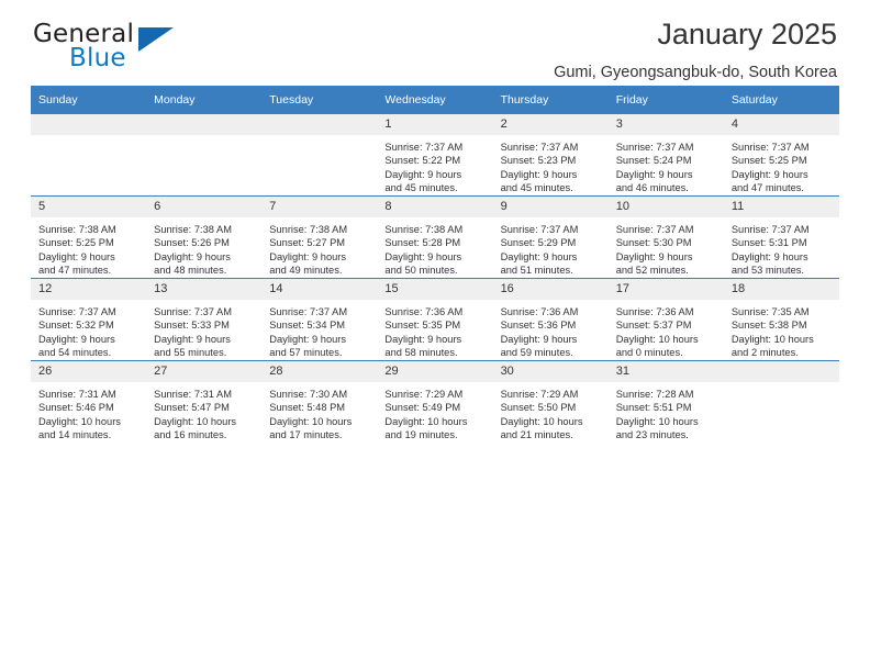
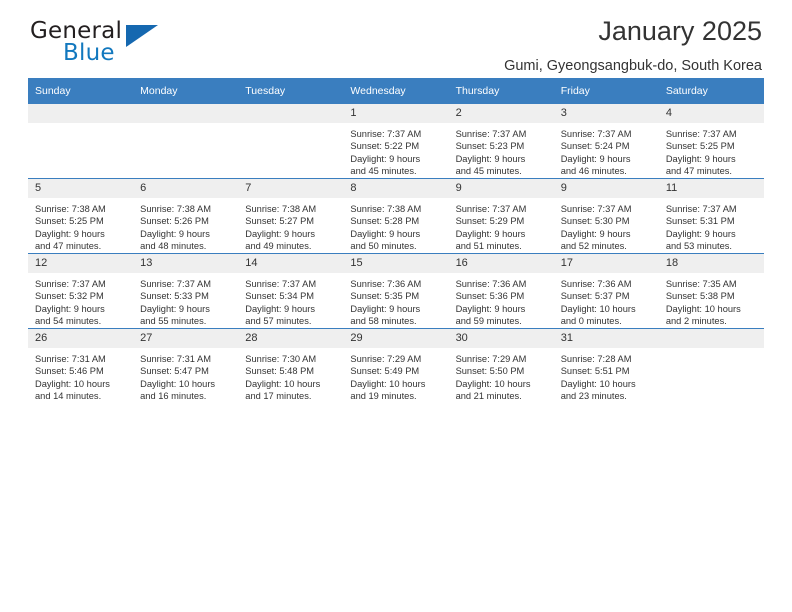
  General
  Blue
  January 2025
  Gumi, Gyeongsangbuk-do, South Korea
  Sunday	Monday	Tuesday	Wednesday	Thursday	Friday	Saturday
  			1Sunrise: 7:37 AMSunset: 5:22 PMDaylight: 9 hoursand 45 minutes.	2Sunrise: 7:37 AMSunset: 5:23 PMDaylight: 9 hoursand 45 minutes.	3Sunrise: 7:37 AMSunset: 5:24 PMDaylight: 9 hoursand 46 minutes.	4Sunrise: 7:37 AMSunset: 5:25 PMDaylight: 9 hoursand 47 minutes.
- 5Sunrise: 7:38 AMSunset: 5:25 PMDaylight: 9 hoursand 47 minutes.	6Sunrise: 7:38 AMSunset: 5:26 PMDaylight: 9 hoursand 48 minutes.	7Sunrise: 7:38 AMSunset: 5:27 PMDaylight: 9 hoursand 49 minutes.	8Sunrise: 7:38 AMSunset: 5:28 PMDaylight: 9 hoursand 50 minutes.	9Sunrise: 7:37 AMSunset: 5:29 PMDaylight: 9 hoursand 51 minutes.	10Sunrise: 7:37 AMSunset: 5:30 PMDaylight: 9 hoursand 52 minutes.	11Sunrise: 7:37 AMSunset: 5:31 PMDaylight: 9 hoursand 53 minutes.
+ 5Sunrise: 7:38 AMSunset: 5:25 PMDaylight: 9 hoursand 47 minutes.	6Sunrise: 7:38 AMSunset: 5:26 PMDaylight: 9 hoursand 48 minutes.	7Sunrise: 7:38 AMSunset: 5:27 PMDaylight: 9 hoursand 49 minutes.	8Sunrise: 7:38 AMSunset: 5:28 PMDaylight: 9 hoursand 50 minutes.	9Sunrise: 7:37 AMSunset: 5:29 PMDaylight: 9 hoursand 51 minutes.	9Sunrise: 7:37 AMSunset: 5:30 PMDaylight: 9 hoursand 52 minutes.	11Sunrise: 7:37 AMSunset: 5:31 PMDaylight: 9 hoursand 53 minutes.
  12Sunrise: 7:37 AMSunset: 5:32 PMDaylight: 9 hoursand 54 minutes.	13Sunrise: 7:37 AMSunset: 5:33 PMDaylight: 9 hoursand 55 minutes.	14Sunrise: 7:37 AMSunset: 5:34 PMDaylight: 9 hoursand 57 minutes.	15Sunrise: 7:36 AMSunset: 5:35 PMDaylight: 9 hoursand 58 minutes.	16Sunrise: 7:36 AMSunset: 5:36 PMDaylight: 9 hoursand 59 minutes.	17Sunrise: 7:36 AMSunset: 5:37 PMDaylight: 10 hoursand 0 minutes.	18Sunrise: 7:35 AMSunset: 5:38 PMDaylight: 10 hoursand 2 minutes.
  26Sunrise: 7:31 AMSunset: 5:46 PMDaylight: 10 hoursand 14 minutes.	27Sunrise: 7:31 AMSunset: 5:47 PMDaylight: 10 hoursand 16 minutes.	28Sunrise: 7:30 AMSunset: 5:48 PMDaylight: 10 hoursand 17 minutes.	29Sunrise: 7:29 AMSunset: 5:49 PMDaylight: 10 hoursand 19 minutes.	30Sunrise: 7:29 AMSunset: 5:50 PMDaylight: 10 hoursand 21 minutes.	31Sunrise: 7:28 AMSunset: 5:51 PMDaylight: 10 hoursand 23 minutes.
